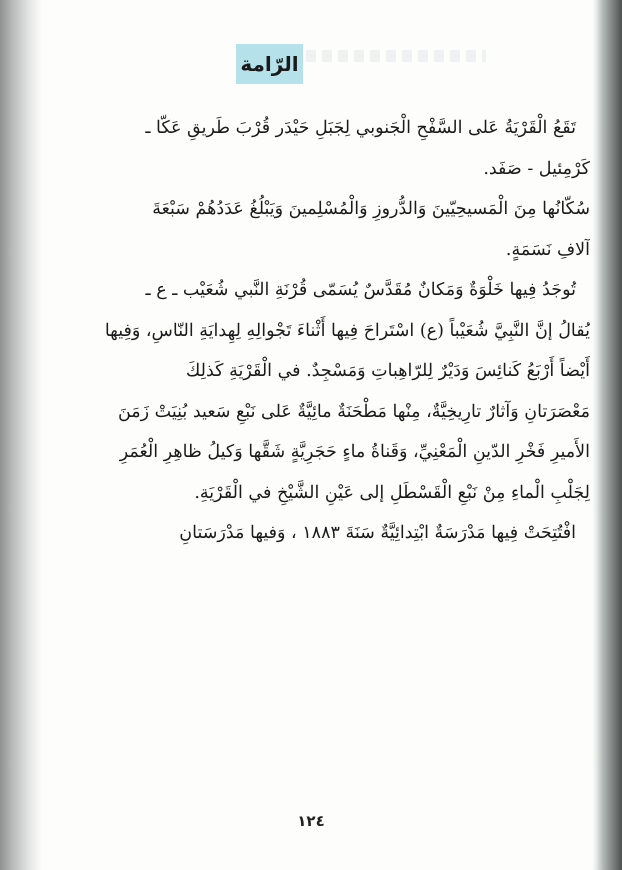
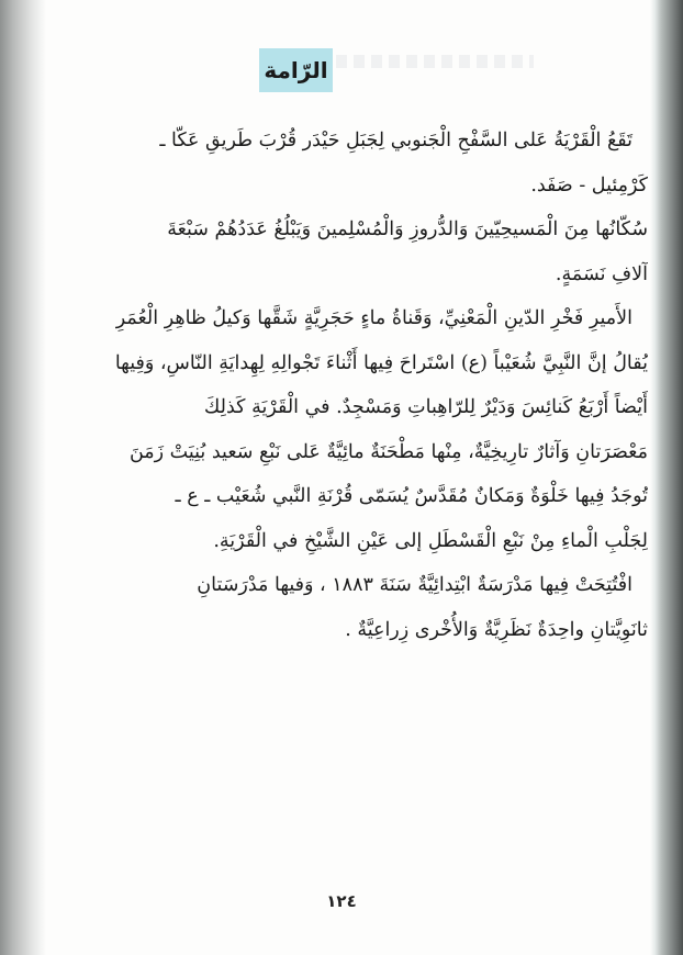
  الرّامة
  تَقَعُ الْقَرْيَةُ عَلى السَّفْحِ الْجَنوبي لِجَبَلِ حَيْدَر قُرْبَ طَريقِ عَكّا ـ
  كَرْمِئيل - صَفَد.
  سُكّانُها مِنَ الْمَسيحِيّينَ وَالدُّروزِ وَالْمُسْلِمينَ وَيَبْلُغُ عَدَدُهُمْ سَبْعَةَ
  آلافِ نَسَمَةٍ.
- تُوجَدُ فِيها خَلْوَةٌ وَمَكانٌ مُقَدَّسٌ يُسَمّى قُرْنَةِ النَّبي شُعَيْب ـ ع ـ
+ الأَميرِ فَخْرِ الدّينِ الْمَعْنِيِّ، وَقَناةُ ماءٍ حَجَرِيَّةٍ شَقَّها وَكيلُ ظاهِرِ الْعُمَرِ
  يُقالُ إنَّ النَّبِيَّ شُعَيْباً (ع) اسْتَراحَ فِيها أَثْناءَ تَجْوالِهِ لِهِدايَةِ النّاسِ، وَفِيها
  أَيْضاً أَرْبَعُ كَنائِسَ وَدَيْرٌ لِلرّاهِباتِ وَمَسْجِدٌ. في الْقَرْيَةِ كَذلِكَ
  مَعْصَرَتانِ وَآثارٌ تارِيخِيَّةٌ، مِنْها مَطْحَنَةٌ مائِيَّةٌ عَلى نَبْعِ سَعيد بُنِيَتْ زَمَنَ
- الأَميرِ فَخْرِ الدّينِ الْمَعْنِيِّ، وَقَناةُ ماءٍ حَجَرِيَّةٍ شَقَّها وَكيلُ ظاهِرِ الْعُمَرِ
+ تُوجَدُ فِيها خَلْوَةٌ وَمَكانٌ مُقَدَّسٌ يُسَمّى قُرْنَةِ النَّبي شُعَيْب ـ ع ـ
  لِجَلْبِ الْماءِ مِنْ نَبْعِ الْقَسْطَلِ إلى عَيْنِ الشَّيْخِ في الْقَرْيَةِ.
  افْتُتِحَتْ فِيها مَدْرَسَةٌ ابْتِدائِيَّةٌ سَنَةَ ١٨٨٣ ، وَفيها مَدْرَسَتانِ
+ ثانَوِيَّتانِ واحِدَةٌ نَظَرِيَّةٌ وَالأُخْرى زِراعِيَّةٌ .
  ١٢٤
